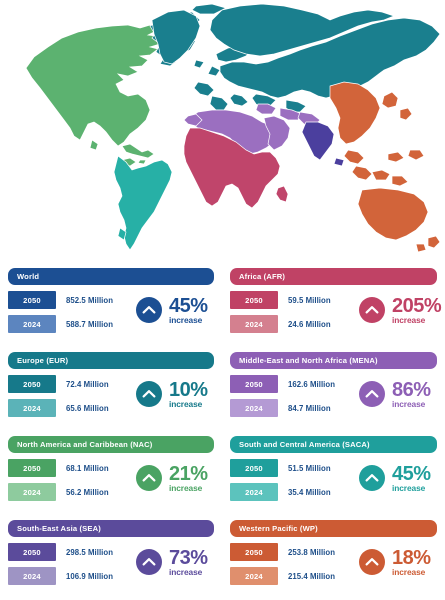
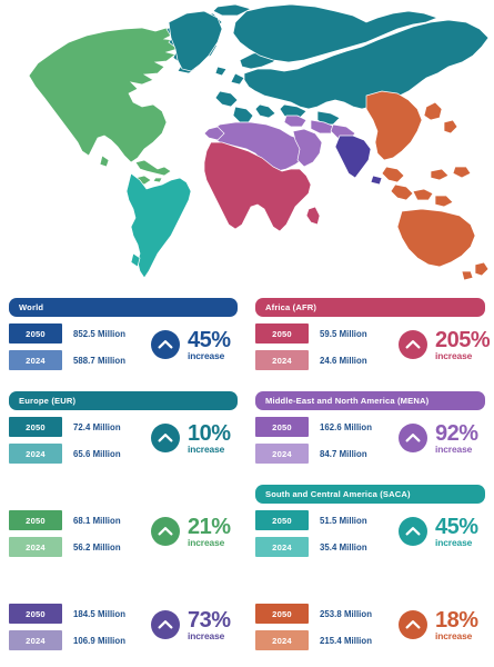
  World
  2050
  852.5 Million
  2024
  588.7 Million
  45%
  increase
  Africa (AFR)
  2050
  59.5 Million
  2024
  24.6 Million
  205%
  increase
  Europe (EUR)
  2050
  72.4 Million
  2024
  65.6 Million
  10%
  increase
- Middle-East and North Africa (MENA)
+ Middle-East and North America (MENA)
  2050
  162.6 Million
  2024
  84.7 Million
- 86%
+ 92%
  increase
- North America and Caribbean (NAC)
  2050
  68.1 Million
  2024
  56.2 Million
  21%
  increase
  South and Central America (SACA)
  2050
  51.5 Million
  2024
  35.4 Million
  45%
  increase
- South-East Asia (SEA)
  2050
- 298.5 Million
+ 184.5 Million
  2024
  106.9 Million
  73%
  increase
- Western Pacific (WP)
  2050
  253.8 Million
  2024
  215.4 Million
  18%
  increase
